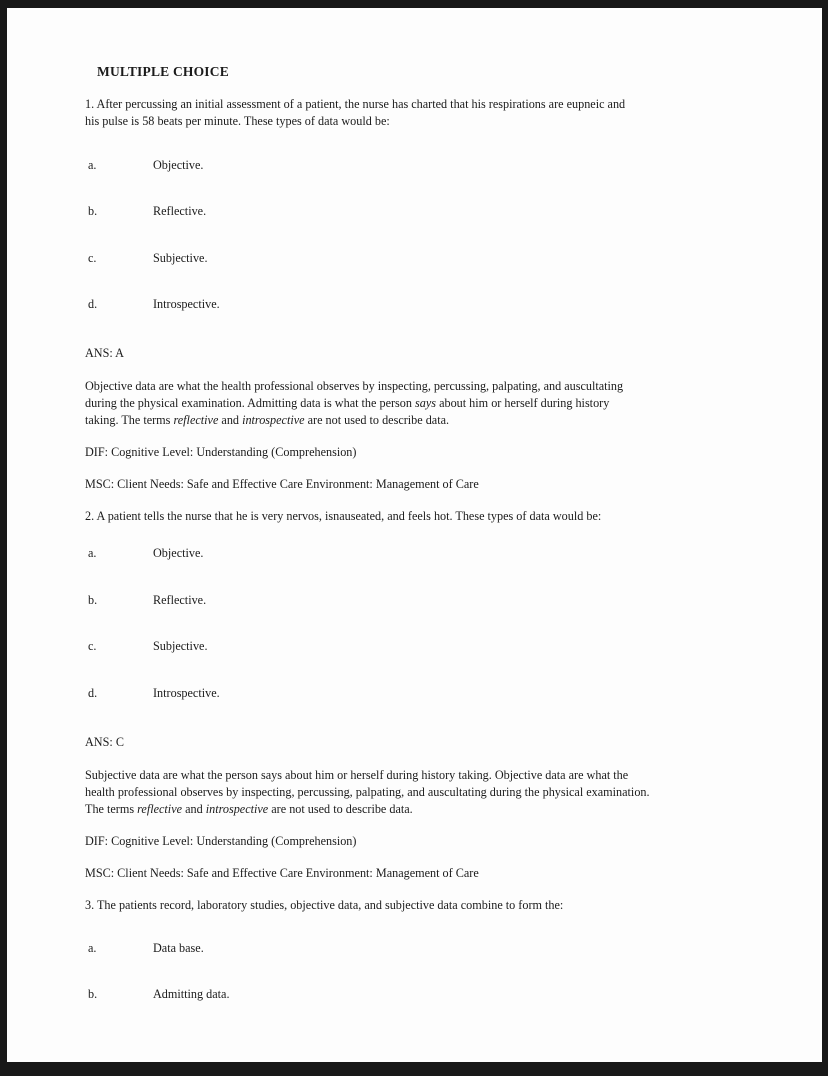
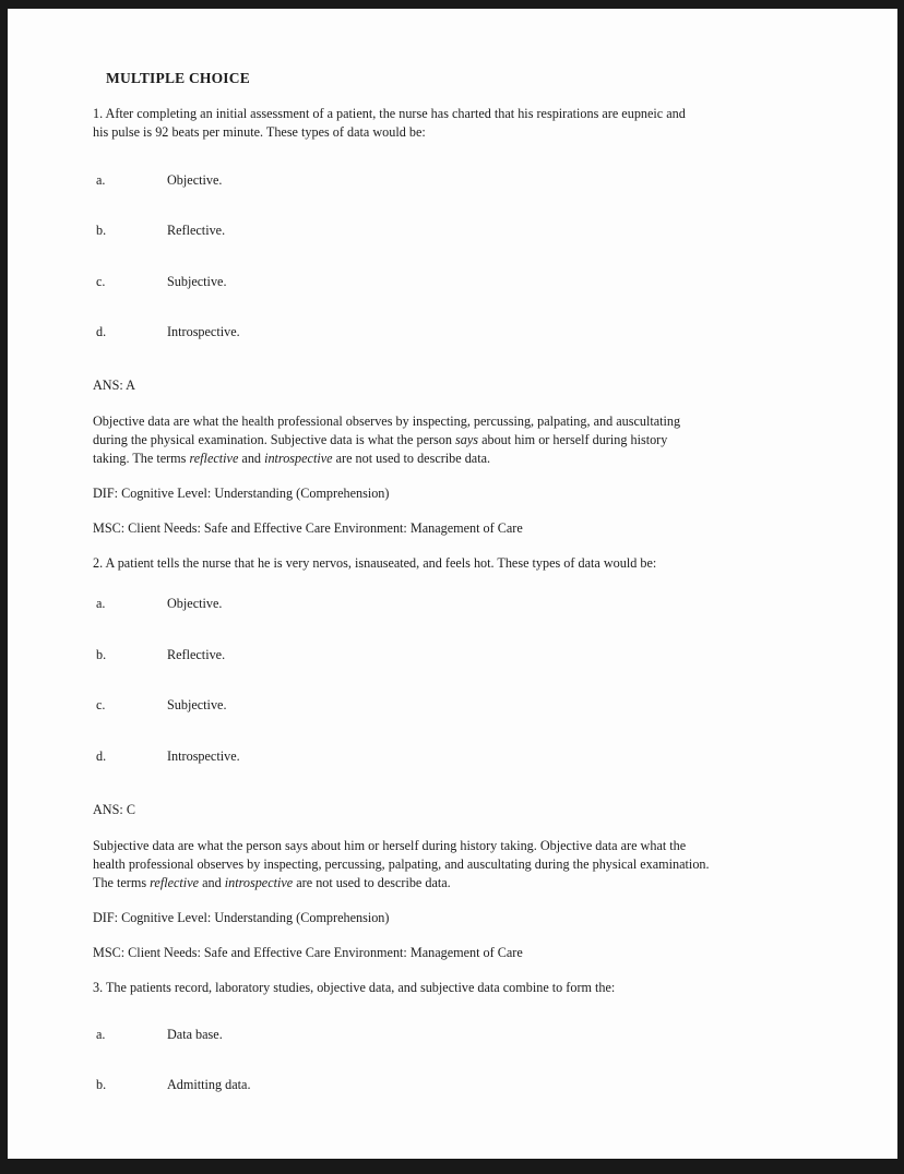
  MULTIPLE CHOICE
- 1. After percussing an initial assessment of a patient, the nurse has charted that his respirations are eupneic and
+ 1. After completing an initial assessment of a patient, the nurse has charted that his respirations are eupneic and
- his pulse is 58 beats per minute. These types of data would be:
+ his pulse is 92 beats per minute. These types of data would be:
  a.
  Objective.
  b.
  Reflective.
  c.
  Subjective.
  d.
  Introspective.
  ANS: A
  Objective data are what the health professional observes by inspecting, percussing, palpating, and auscultating
- during the physical examination. Admitting data is what the person says about him or herself during history
+ during the physical examination. Subjective data is what the person says about him or herself during history
  taking. The terms reflective and introspective are not used to describe data.
  DIF: Cognitive Level: Understanding (Comprehension)
  MSC: Client Needs: Safe and Effective Care Environment: Management of Care
  2. A patient tells the nurse that he is very nervos, isnauseated, and feels hot. These types of data would be:
  a.
  Objective.
  b.
  Reflective.
  c.
  Subjective.
  d.
  Introspective.
  ANS: C
  Subjective data are what the person says about him or herself during history taking. Objective data are what the
  health professional observes by inspecting, percussing, palpating, and auscultating during the physical examination.
  The terms reflective and introspective are not used to describe data.
  DIF: Cognitive Level: Understanding (Comprehension)
  MSC: Client Needs: Safe and Effective Care Environment: Management of Care
  3. The patients record, laboratory studies, objective data, and subjective data combine to form the:
  a.
  Data base.
  b.
  Admitting data.
